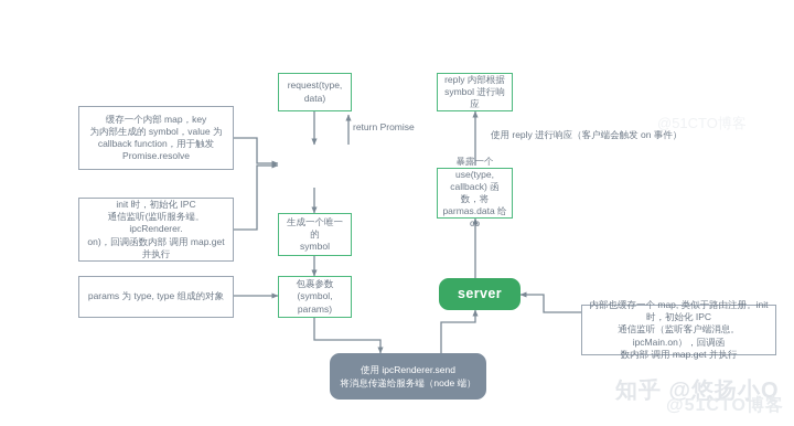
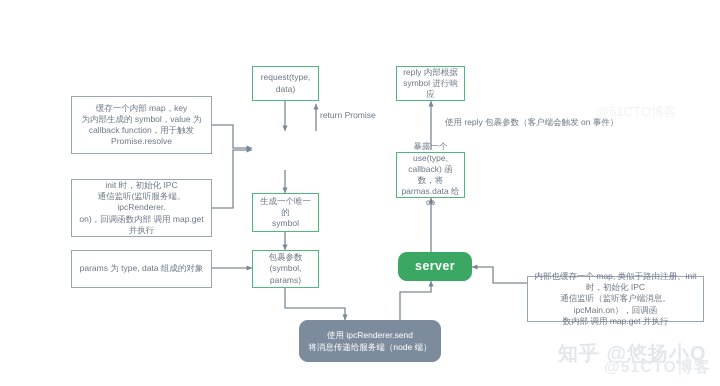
  request(type, data)
  生成一个唯一的
  symbol
  包裹参数(symbol,
  params)
  缓存一个内部 map，key
  为内部生成的 symbol，value 为
  callback function，用于触发
  Promise.resolve
  init 时，初始化 IPC
  通信监听(监听服务端。ipcRenderer.
  on)，回调函数内部 调用 map.get
  并执行
- params 为 type, type 组成的对象
+ params 为 type, data 组成的对象
  使用 ipcRenderer.send
  将消息传递给服务端（node 端）
  server
  暴露一个 use(type,
  callback) 函数，将
  parmas.data 给 cb
  reply 内部根据
  symbol 进行响应
  内部也缓存一个 map, 类似于路由注册。init
  时，初始化 IPC
  通信监听（监听客户端消息。ipcMain.on），回调函
  数内部 调用 map.get 并执行
  return Promise
- 使用 reply 进行响应（客户端会触发 on 事件）
+ 使用 reply 包裹参数（客户端会触发 on 事件）
  @51CTO博客
  知乎 @悠扬小Q
  @51CTO博客
